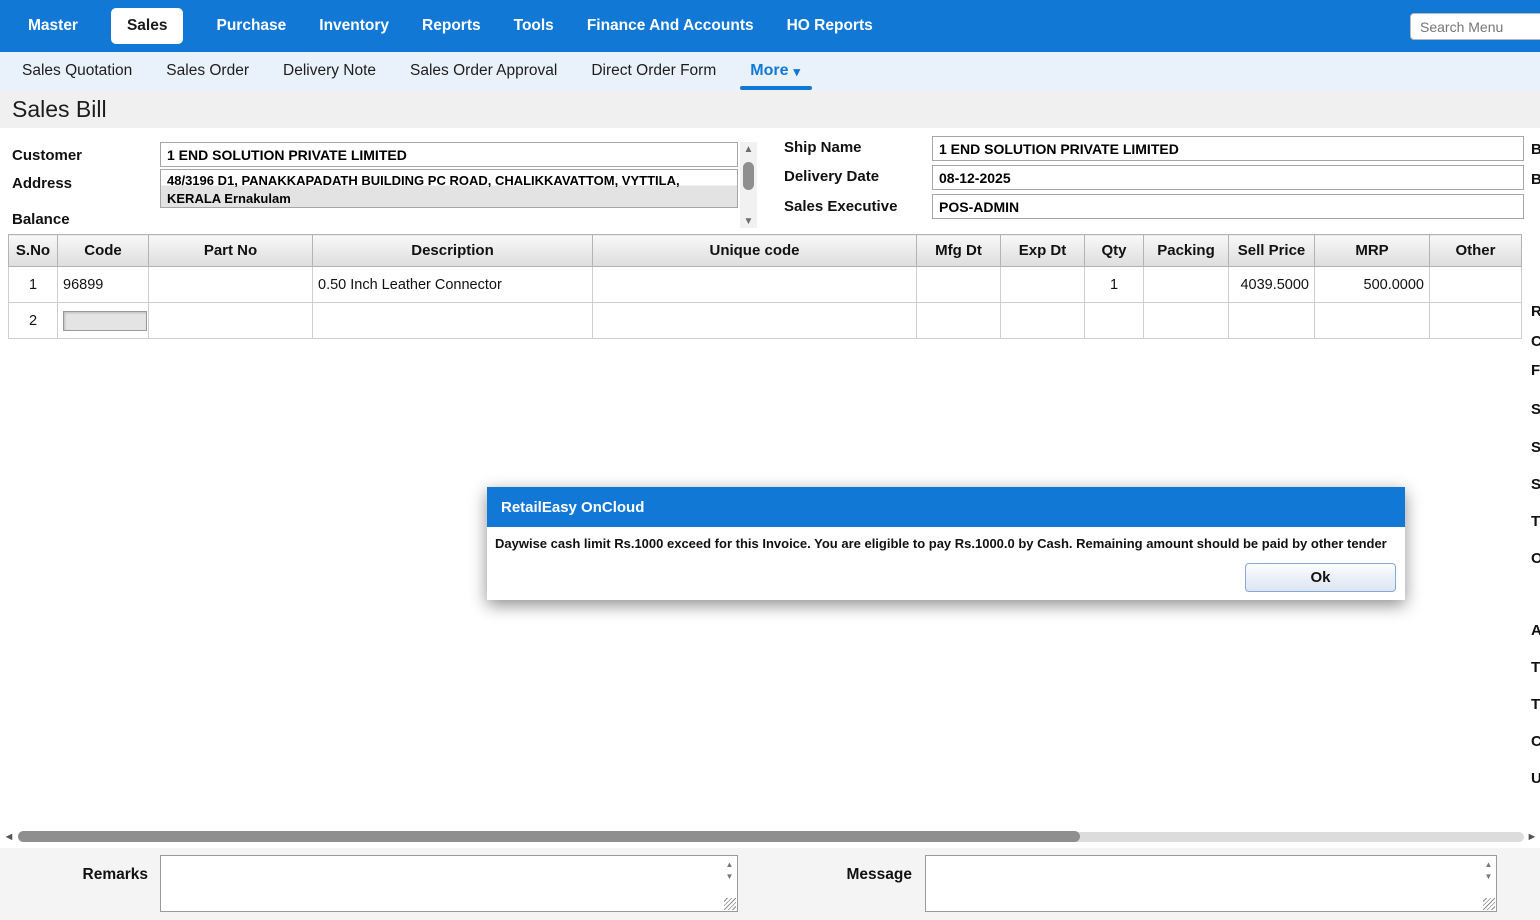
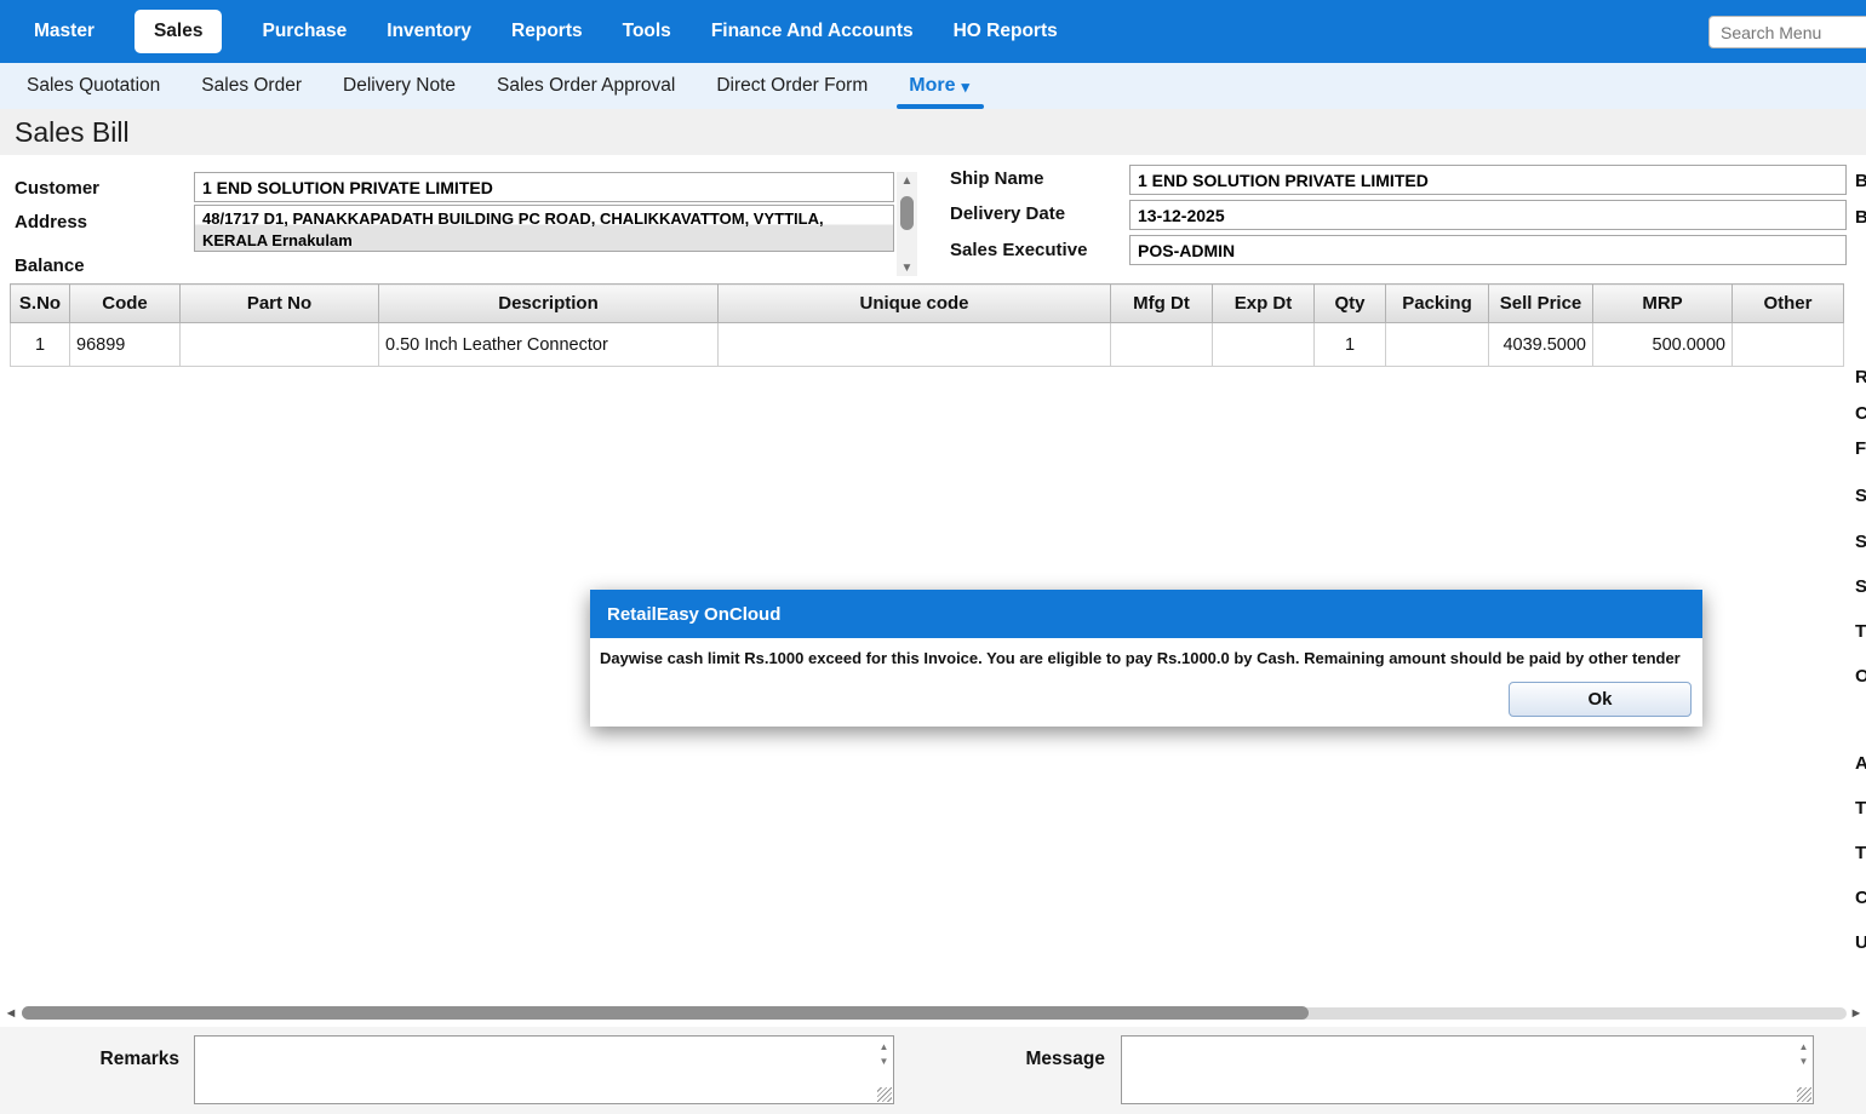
  Master
  Sales
  Purchase
  Inventory
  Reports
  Tools
  Finance And Accounts
  HO Reports
  Search Menu
  Sales Quotation
  Sales Order
  Delivery Note
  Sales Order Approval
  Direct Order Form
  More
  ▾
  Sales Bill
  Customer
  1 END SOLUTION PRIVATE LIMITED
  Address
- 48/3196 D1, PANAKKAPADATH BUILDING PC ROAD, CHALIKKAVATTOM, VYTTILA, KERALA Ernakulam
+ 48/1717 D1, PANAKKAPADATH BUILDING PC ROAD, CHALIKKAVATTOM, VYTTILA, KERALA Ernakulam
  Balance
  ▲
  ▼
  Ship Name
  1 END SOLUTION PRIVATE LIMITED
  Delivery Date
- 08-12-2025
+ 13-12-2025
  Sales Executive
  POS-ADMIN
  S.No	Code	Part No	Description	Unique code	Mfg Dt	Exp Dt	Qty	Packing	Sell Price	MRP	Other
  1	96899		0.50 Inch Leather Connector				1		4039.5000	500.0000
- 2
  RetailEasy OnCloud
  Daywise cash limit Rs.1000 exceed for this Invoice. You are eligible to pay Rs.1000.0 by Cash. Remaining amount should be paid by other tender
  Ok
  ◄
  ►
  Remarks
  ▲
  ▼
  Message
  ▲
  ▼
  B
  B
  R
  C
  F
  S
  S
  S
  T
  O
  A
  T
  T
  C
  U
